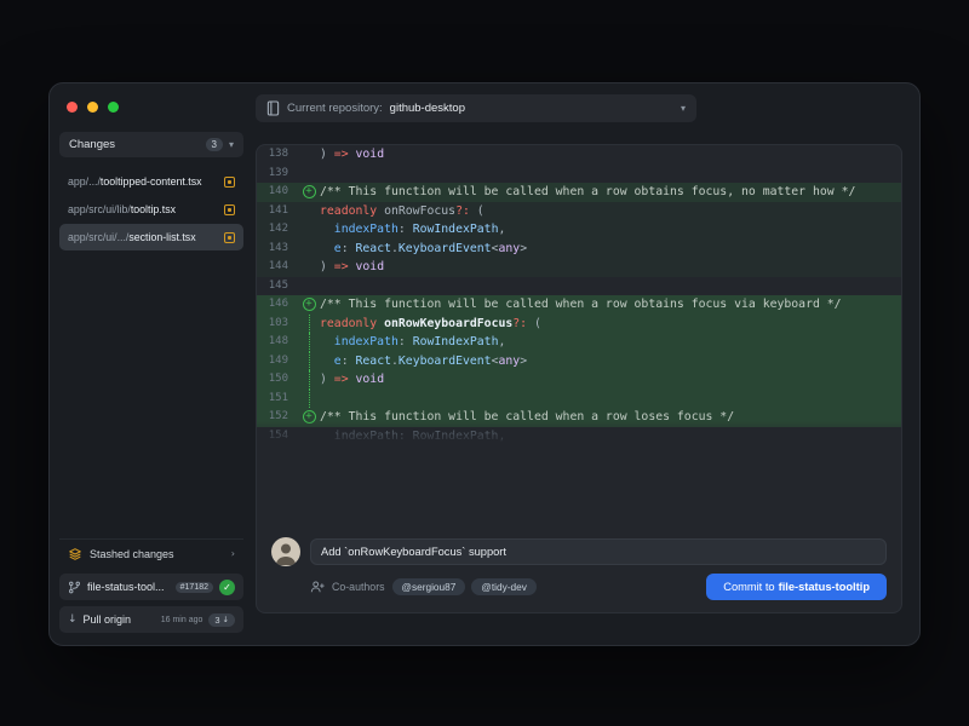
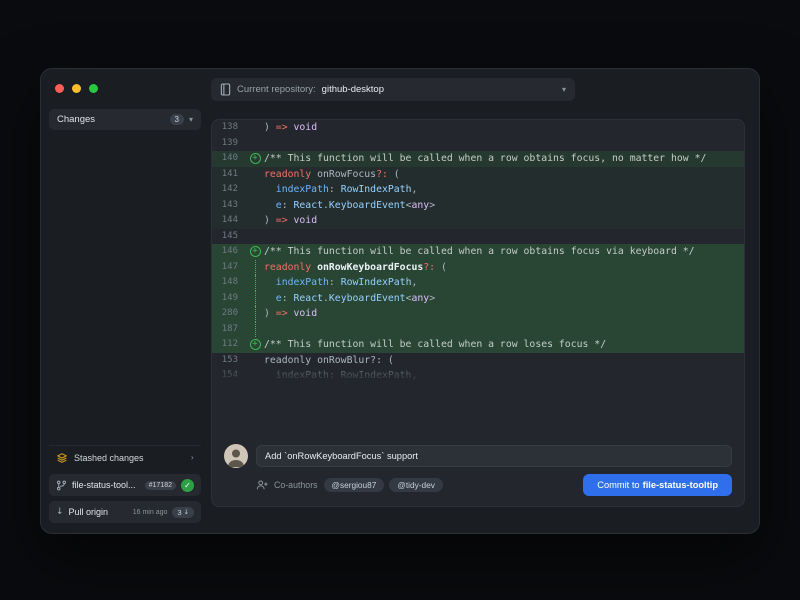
  Current repository:
  github-desktop
  ▾
  Changes
  3
  ▾
- app/.../
- tooltipped-content.tsx
- app/src/ui/lib/
- tooltip.tsx
- app/src/ui/.../
- section-list.tsx
  Stashed changes
  ›
  file-status-tool...
  ✓
  ↓
  Pull origin
  3
  ↓
  138
  ) => void
  139
  140
  +
  /** This function will be called when a row obtains focus, no matter how */
  141
  readonly onRowFocus?: (
  142
  indexPath: RowIndexPath,
  143
  e: React.KeyboardEvent<any>
  144
  ) => void
  145
  146
  +
  /** This function will be called when a row obtains focus via keyboard */
- 103
+ 147
  readonly onRowKeyboardFocus?: (
  148
  indexPath: RowIndexPath,
  149
  e: React.KeyboardEvent<any>
- 150
+ 280
  ) => void
- 151
+ 187
- 152
+ 112
  +
  /** This function will be called when a row loses focus */
+ 153
+ readonly onRowBlur?: (
  Add `onRowKeyboardFocus` support
  Co-authors
  @sergiou87
  @tidy-dev
  Commit to
  file-status-tooltip
